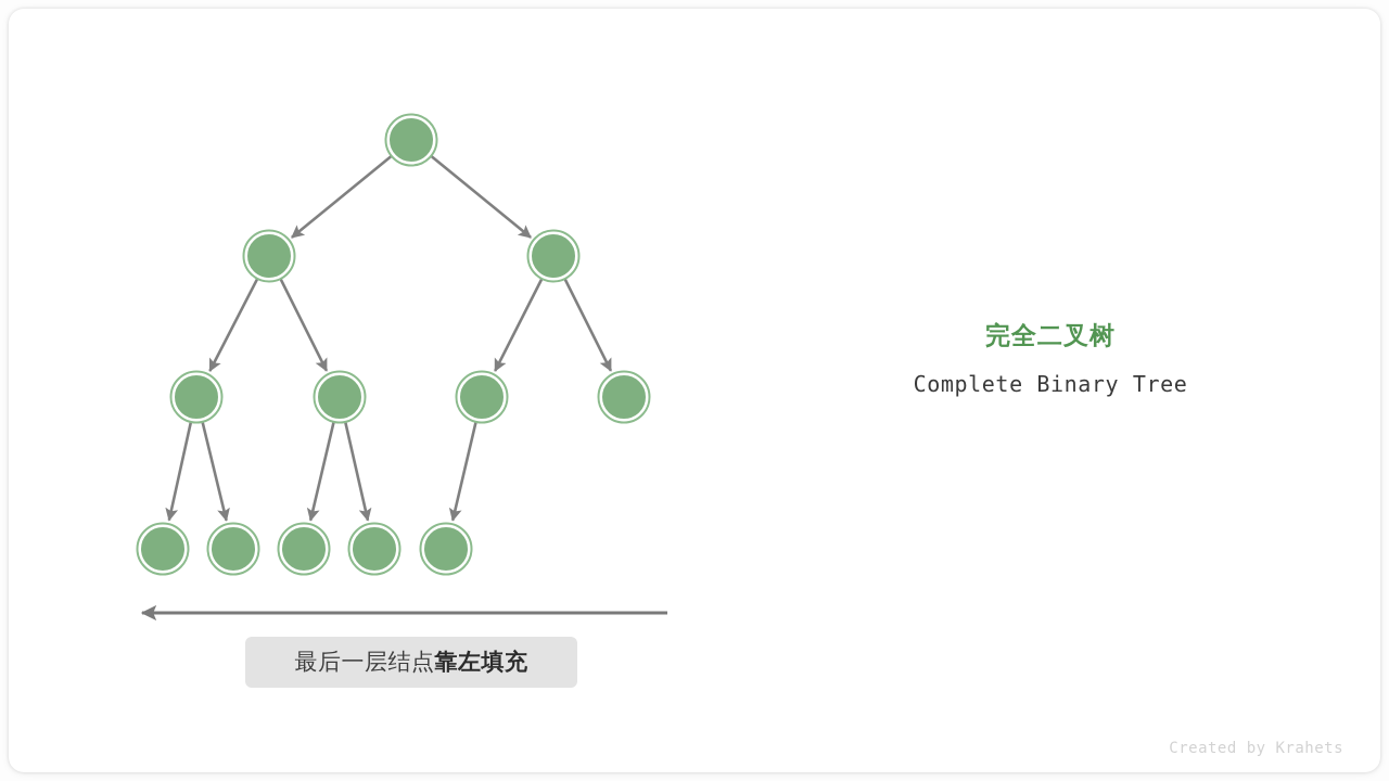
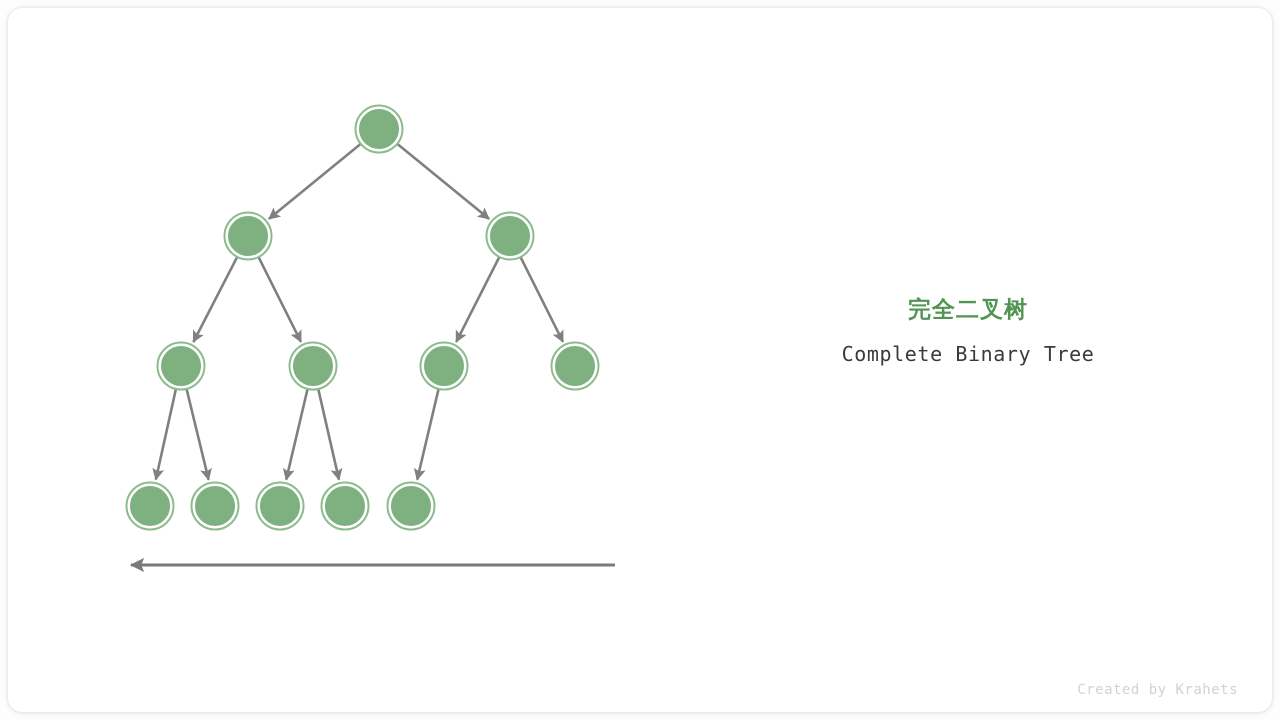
  完全二叉树
  Complete Binary Tree
- 最后一层结点靠左填充
  Created by Krahets
